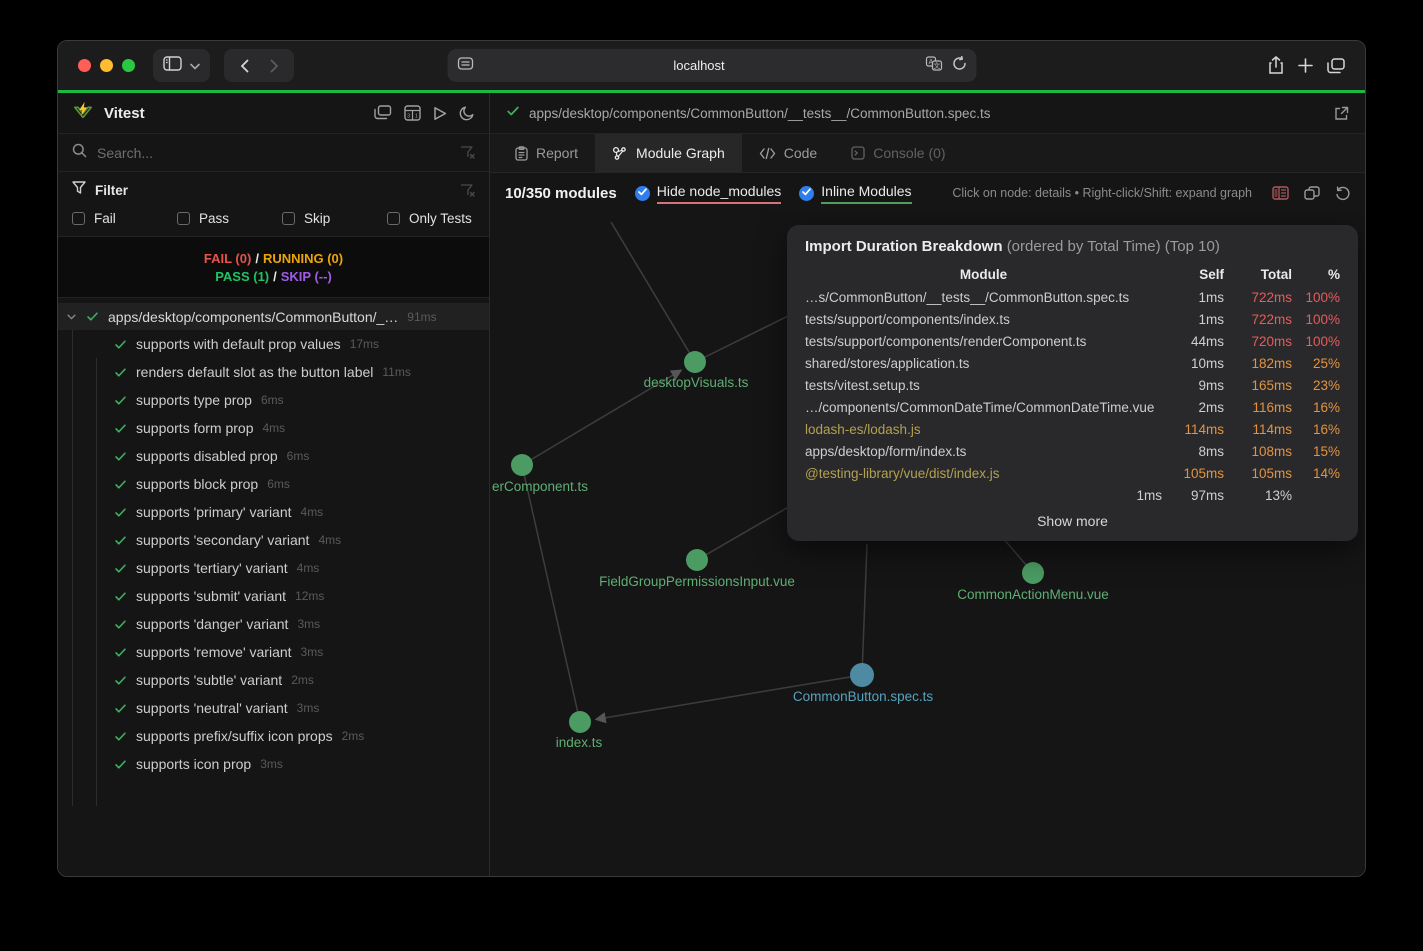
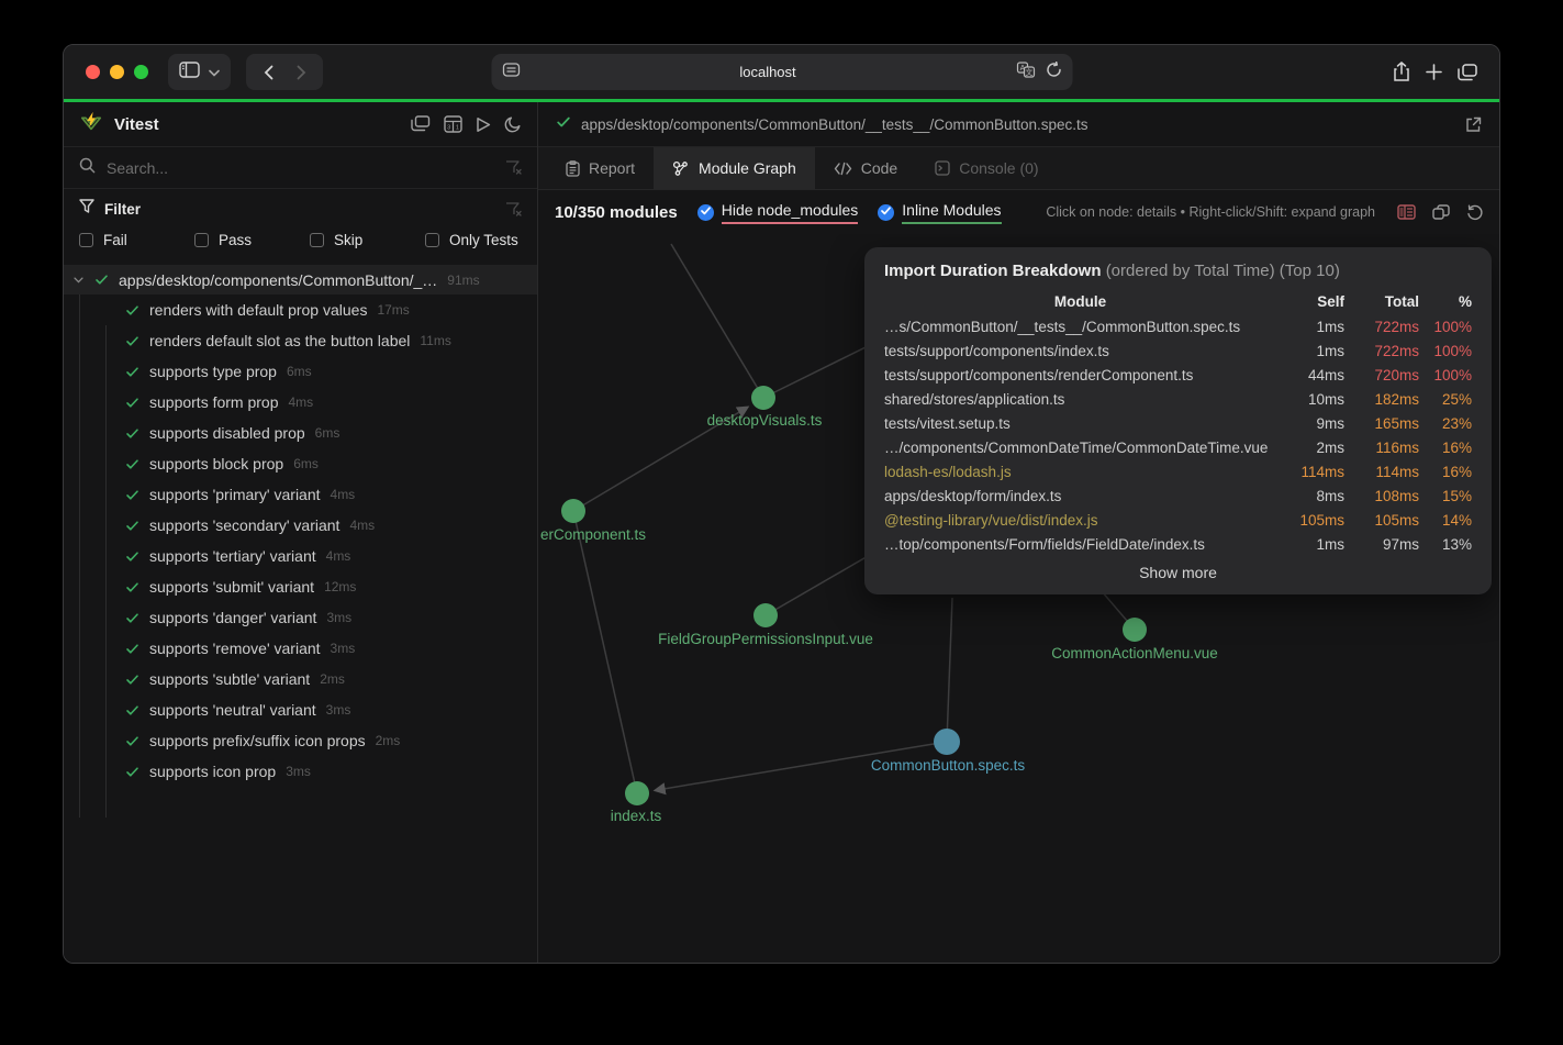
  localhost
  Vitest
  Search...
  Filter
  Fail
  Pass
  Skip
  Only Tests
- FAIL (0) / RUNNING (0)
- PASS (1) / SKIP (--)
  apps/desktop/components/CommonButton/_…
  91ms
- supports with default prop values
+ renders with default prop values
  17ms
  renders default slot as the button label
  11ms
  supports type prop
  6ms
  supports form prop
  4ms
  supports disabled prop
  6ms
  supports block prop
  6ms
  supports 'primary' variant
  4ms
  supports 'secondary' variant
  4ms
  supports 'tertiary' variant
  4ms
  supports 'submit' variant
  12ms
  supports 'danger' variant
  3ms
  supports 'remove' variant
  3ms
  supports 'subtle' variant
  2ms
  supports 'neutral' variant
  3ms
  supports prefix/suffix icon props
  2ms
  supports icon prop
  3ms
  apps/desktop/components/CommonButton/__tests__/CommonButton.spec.ts
  Report
  Module Graph
  Code
  Console (0)
  10/350 modules
  Hide node_modules
  Inline Modules
  Click on node: details • Right-click/Shift: expand graph
  desktopVisuals.ts
  erComponent.ts
  FieldGroupPermissionsInput.vue
  CommonActionMenu.vue
  CommonButton.spec.ts
  index.ts
  Import Duration Breakdown (ordered by Total Time) (Top 10)
  Module
  Self
  Total
  %
  …s/CommonButton/__tests__/CommonButton.spec.ts
  1ms
  722ms
  100%
  tests/support/components/index.ts
  1ms
  722ms
  100%
  tests/support/components/renderComponent.ts
  44ms
  720ms
  100%
  shared/stores/application.ts
  10ms
  182ms
  25%
  tests/vitest.setup.ts
  9ms
  165ms
  23%
  …/components/CommonDateTime/CommonDateTime.vue
  2ms
  116ms
  16%
  lodash-es/lodash.js
  114ms
  114ms
  16%
  apps/desktop/form/index.ts
  8ms
  108ms
  15%
  @testing-library/vue/dist/index.js
  105ms
  105ms
  14%
+ …top/components/Form/fields/FieldDate/index.ts
  1ms
  97ms
  13%
  Show more
